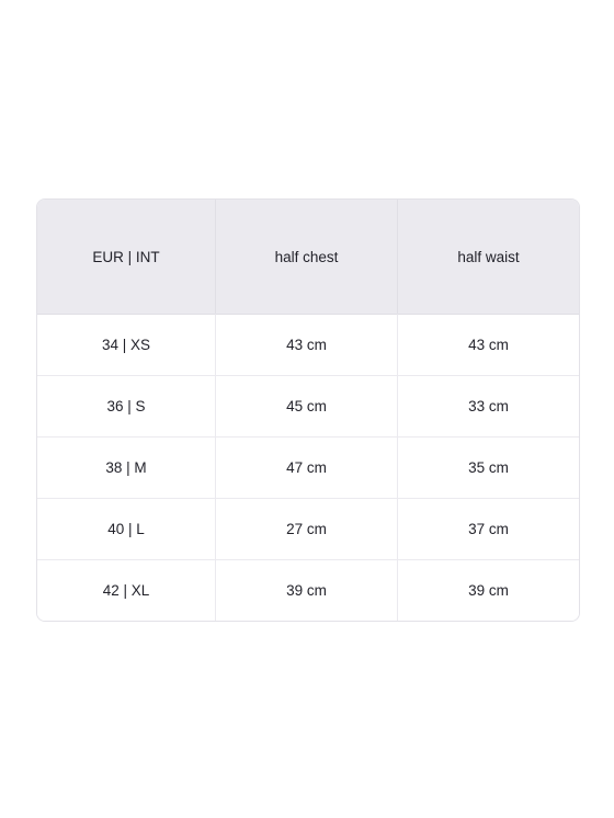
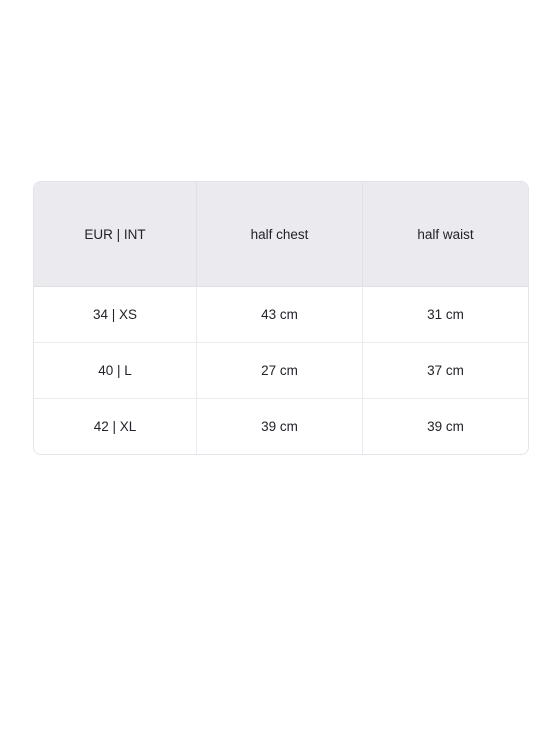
  EUR | INT	half chest	half waist
- 34 | XS	43 cm	43 cm
+ 34 | XS	43 cm	31 cm
- 36 | S	45 cm	33 cm
- 38 | M	47 cm	35 cm
  40 | L	27 cm	37 cm
  42 | XL	39 cm	39 cm
